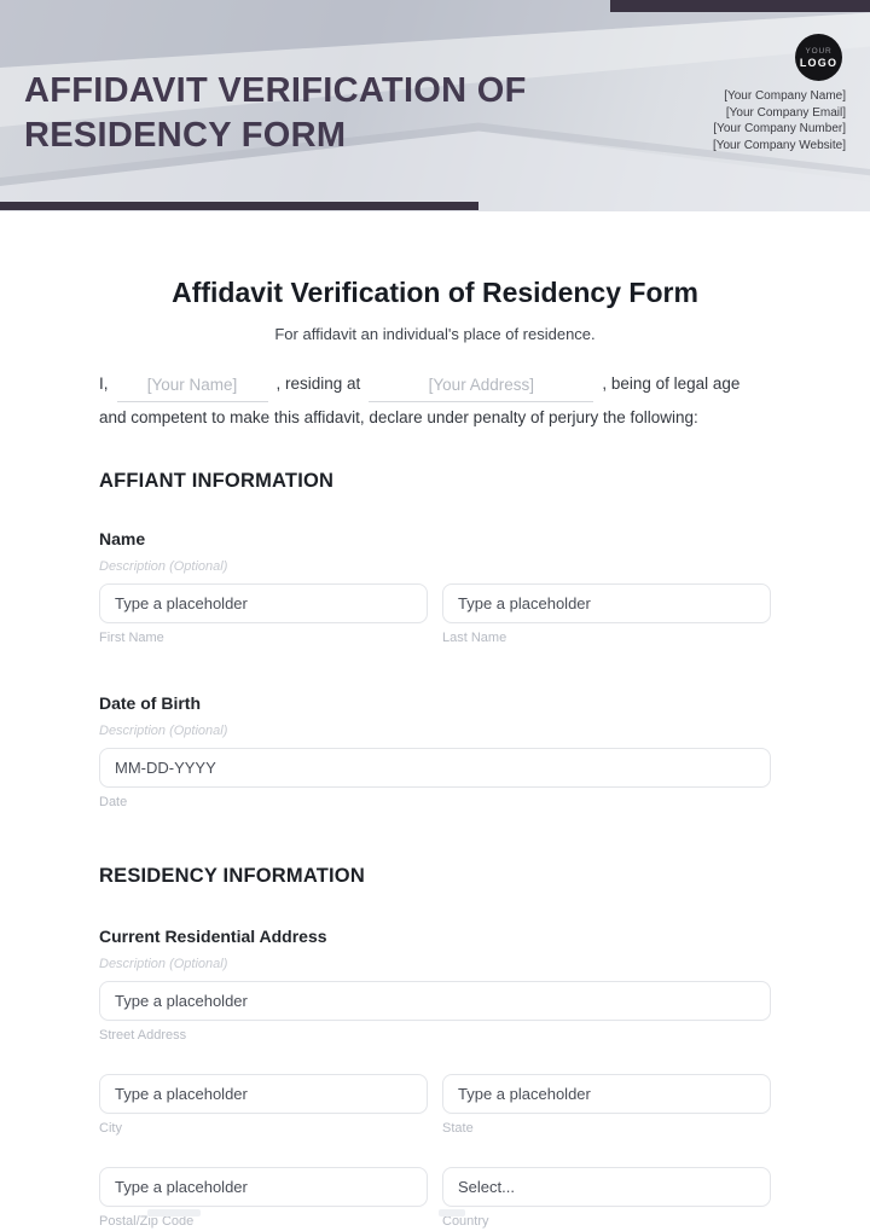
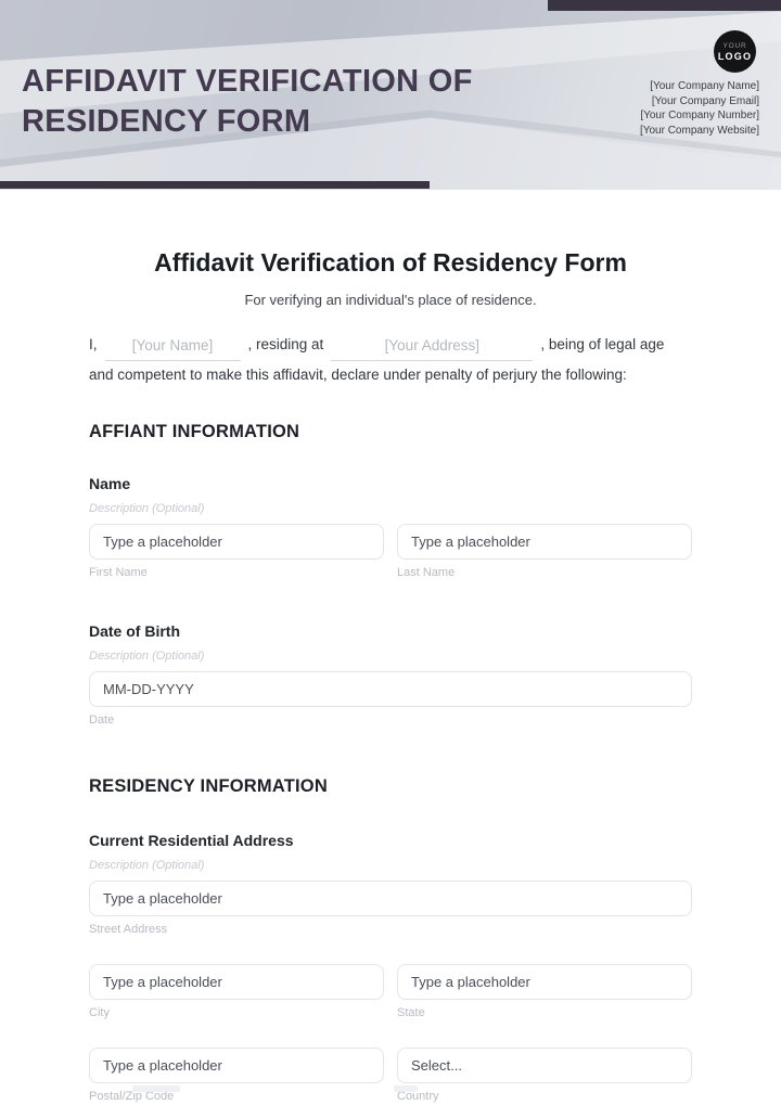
  AFFIDAVIT VERIFICATION OF RESIDENCY FORM
  LOGO
  [Your Company Name]
  [Your Company Email]
  [Your Company Number]
  [Your Company Website]
  Affidavit Verification of Residency Form
- For affidavit an individual's place of residence.
+ For verifying an individual's place of residence.
  I, [Your Name] , residing at [Your Address] , being of legal age and competent to make this affidavit, declare under penalty of perjury the following:
  AFFIANT INFORMATION
  Name
  Description (Optional)
  Type a placeholder
  First Name
  Type a placeholder
  Last Name
  Date of Birth
  Description (Optional)
  MM-DD-YYYY
  Date
  RESIDENCY INFORMATION
  Current Residential Address
  Description (Optional)
  Type a placeholder
  Street Address
  Type a placeholder
  City
  Type a placeholder
  State
  Type a placeholder
  Postal/Zip Code
  Select...
  Country
